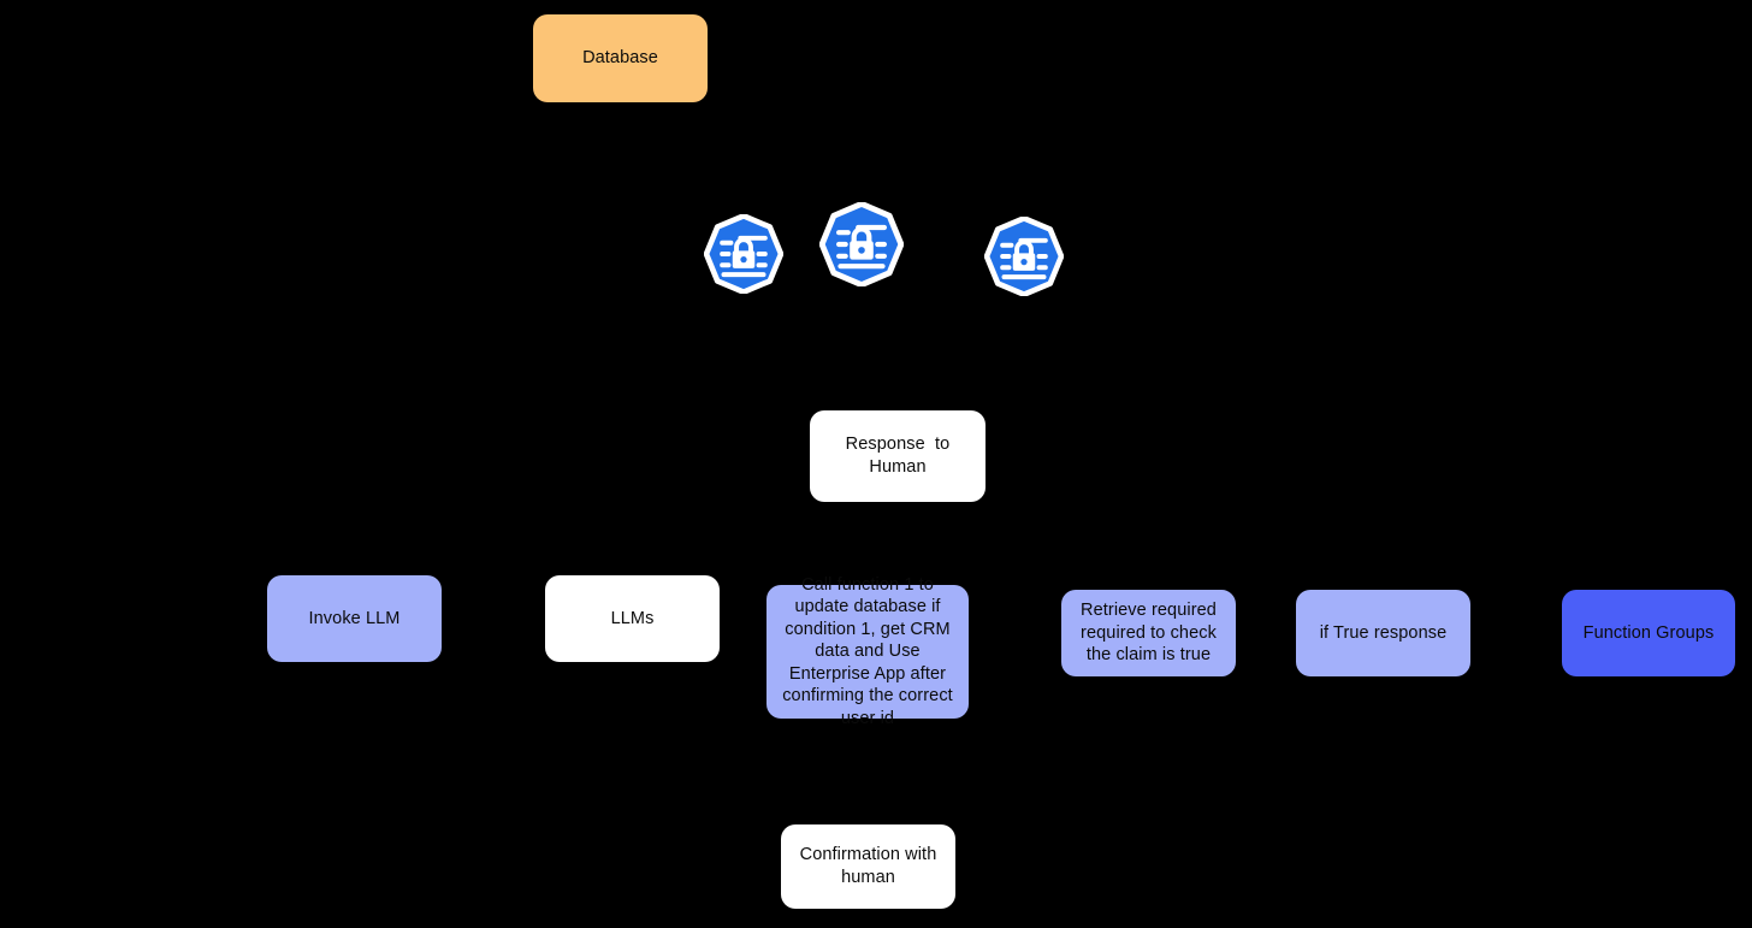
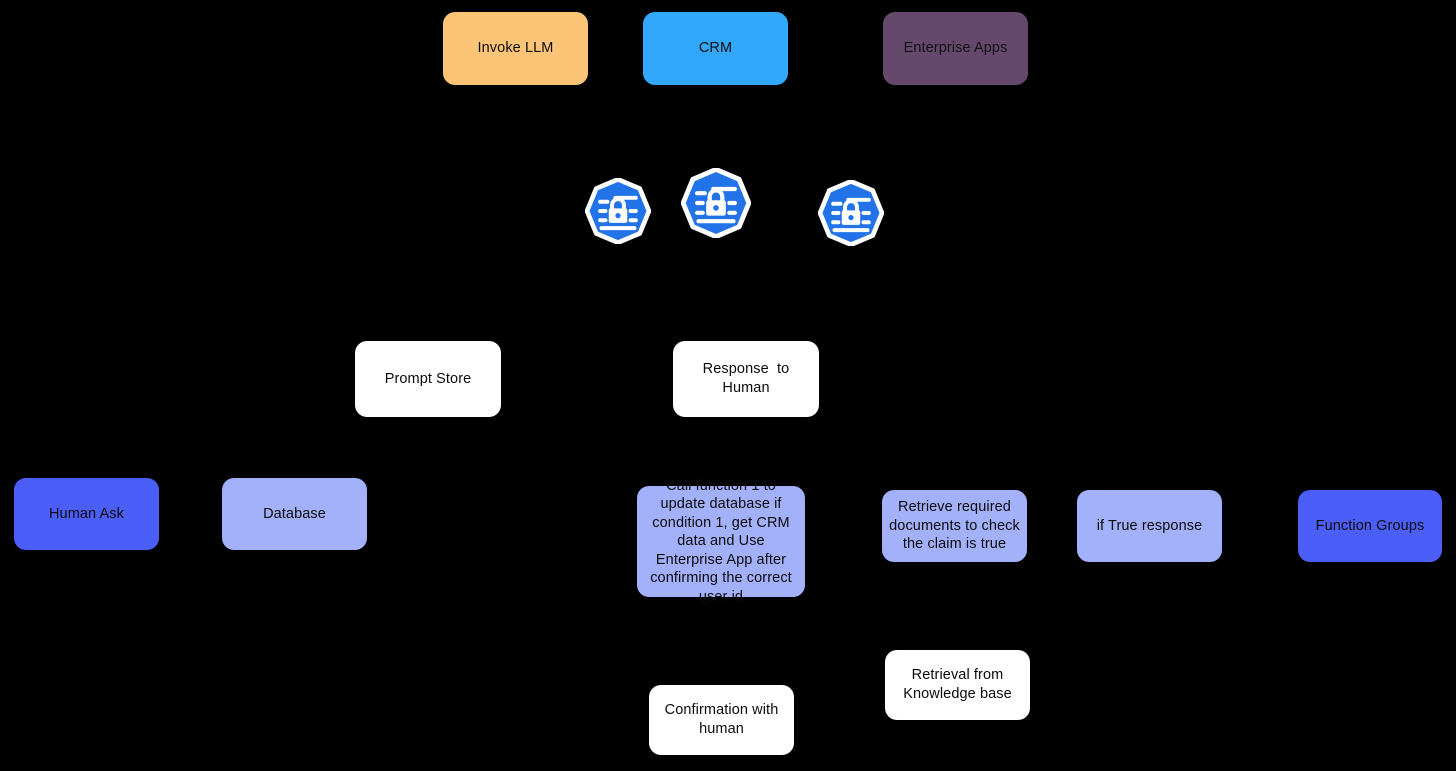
- Database
+ Invoke LLM
+ CRM
+ Enterprise Apps
+ Prompt Store
  Response to Human
+ Human Ask
- Invoke LLM
+ Database
- LLMs
  Call function 1 to update database if condition 1, get CRM data and Use Enterprise App after confirming the correct user id
- Retrieve required required to check the claim is true
+ Retrieve required documents to check the claim is true
  if True response
  Function Groups
  Confirmation with human
+ Retrieval from Knowledge base
